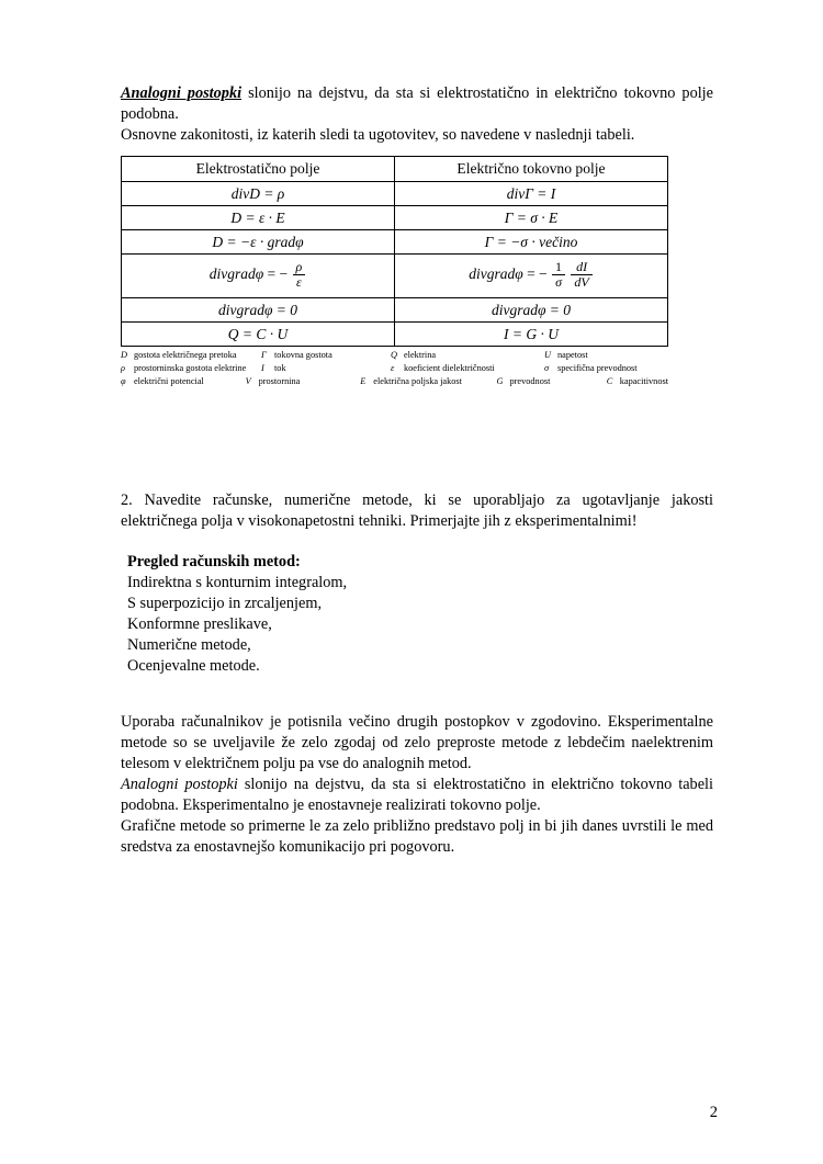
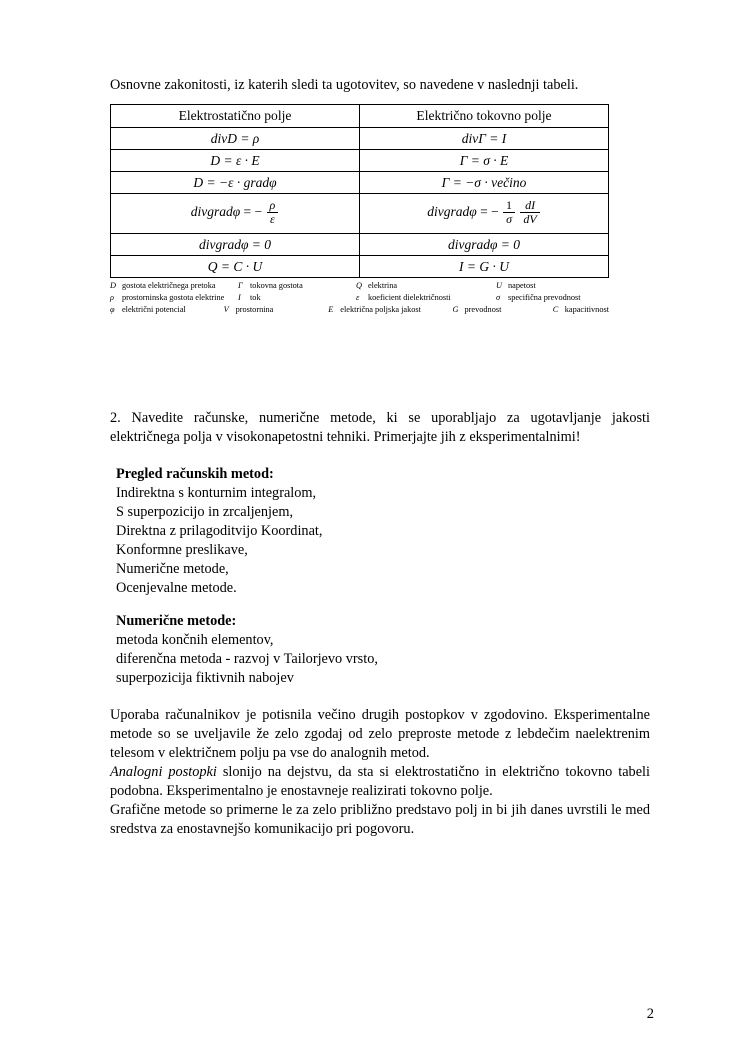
- Analogni postopki slonijo na dejstvu, da sta si elektrostatično in električno tokovno polje podobna.
  Osnovne zakonitosti, iz katerih sledi ta ugotovitev, so navedene v naslednji tabeli.
  Elektrostatično polje	Električno tokovno polje
  divD = ρ	divΓ = I
  D = ε · E	Γ = σ · E
  D = −ε · gradφ	Γ = −σ · večino
  divgradφ = − ρε	divgradφ = − 1σ dIdV
  divgradφ = 0	divgradφ = 0
  Q = C · U	I = G · U
  D
  gostota električnega pretoka
  Γ
  tokovna gostota
  Q
  elektrina
  U
  napetost
  ρ
  prostorninska gostota elektrine
  I
  tok
  ε
  koeficient dielektričnosti
  σ
  specifična prevodnost
  φ
  električni potencial
  V
  prostornina
  E
  električna poljska jakost
  G
  prevodnost
  C
  kapacitivnost
  2. Navedite računske, numerične metode, ki se uporabljajo za ugotavljanje jakosti električnega polja v visokonapetostni tehniki. Primerjajte jih z eksperimentalnimi!
  Pregled računskih metod:
  Indirektna s konturnim integralom,
  S superpozicijo in zrcaljenjem,
+ Direktna z prilagoditvijo Koordinat,
  Konformne preslikave,
  Numerične metode,
  Ocenjevalne metode.
+ Numerične metode:
+ metoda končnih elementov,
+ diferenčna metoda - razvoj v Tailorjevo vrsto,
+ superpozicija fiktivnih nabojev
  Uporaba računalnikov je potisnila večino drugih postopkov v zgodovino. Eksperimentalne metode so se uveljavile že zelo zgodaj od zelo preproste metode z lebdečim naelektrenim telesom v električnem polju pa vse do analognih metod.
  Analogni postopki slonijo na dejstvu, da sta si elektrostatično in električno tokovno tabeli podobna. Eksperimentalno je enostavneje realizirati tokovno polje.
  Grafične metode so primerne le za zelo približno predstavo polj in bi jih danes uvrstili le med sredstva za enostavnejšo komunikacijo pri pogovoru.
  2
